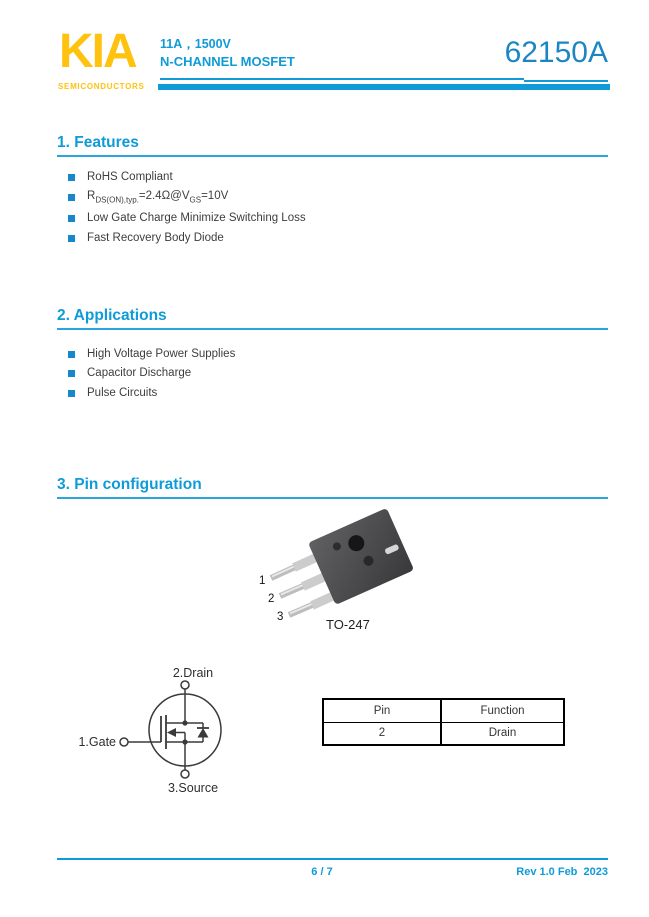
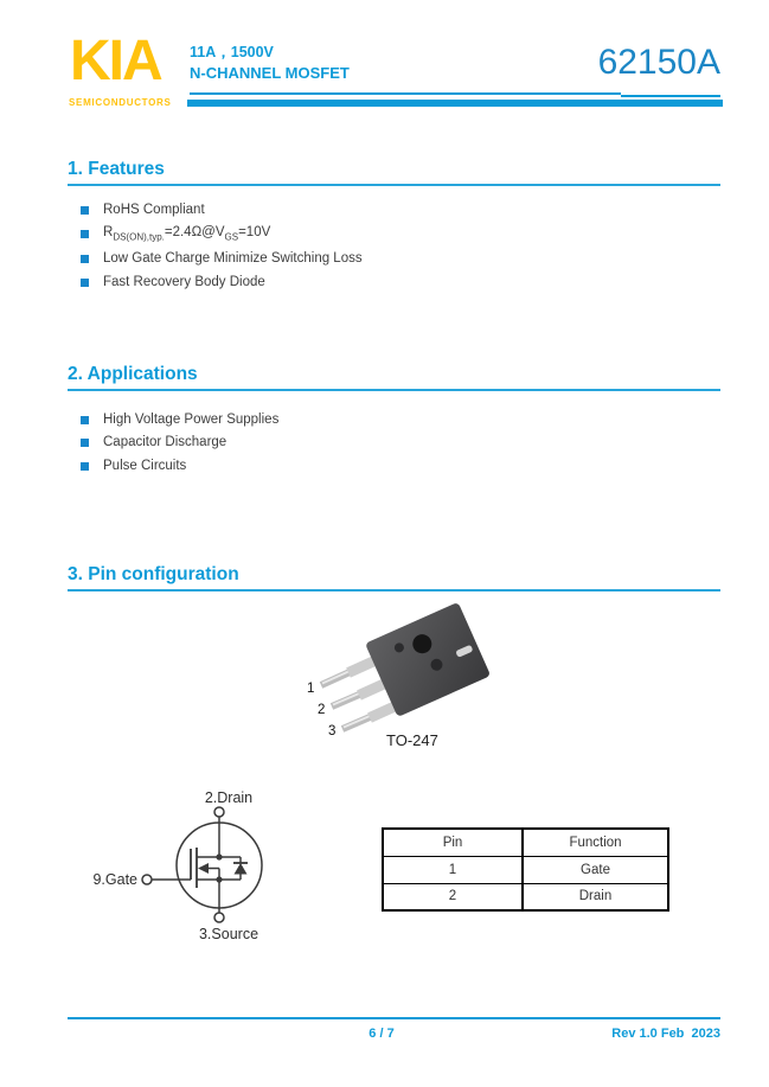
  KIA
  SEMICONDUCTORS
  11A，1500V
  N-CHANNEL MOSFET
  62150A
  1. Features
  RoHS Compliant
  RDS(ON),typ.=2.4Ω@VGS=10V
  Low Gate Charge Minimize Switching Loss
  Fast Recovery Body Diode
  2. Applications
  High Voltage Power Supplies
  Capacitor Discharge
  Pulse Circuits
  3. Pin configuration
  1
  2
  3
  TO-247
  2.Drain
- 1.Gate
+ 9.Gate
  3.Source
  Pin	Function
+ 1	Gate
  2	Drain
  6 / 7
  Rev 1.0 Feb 2023
